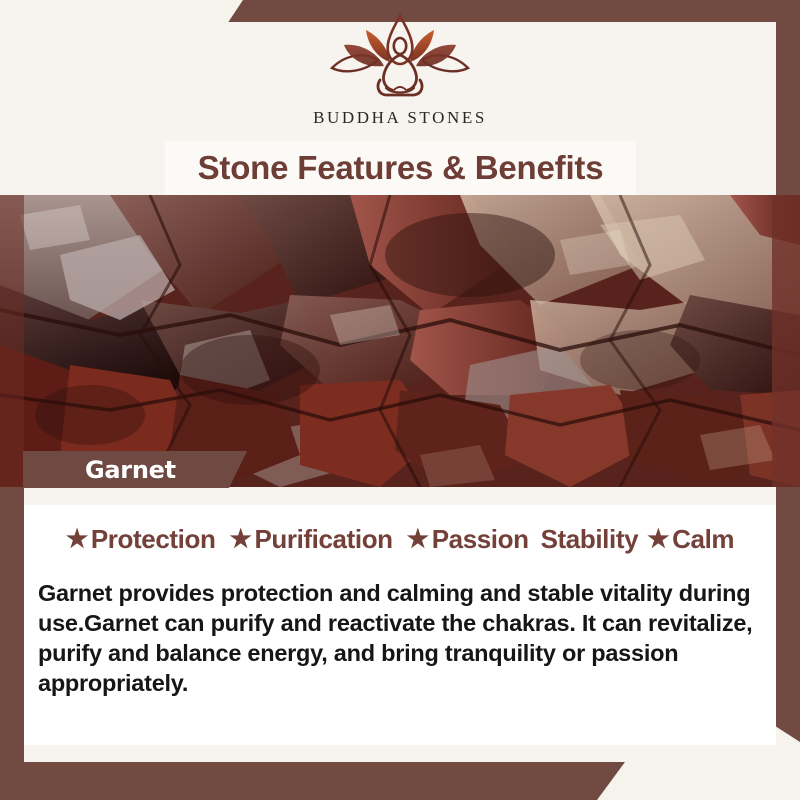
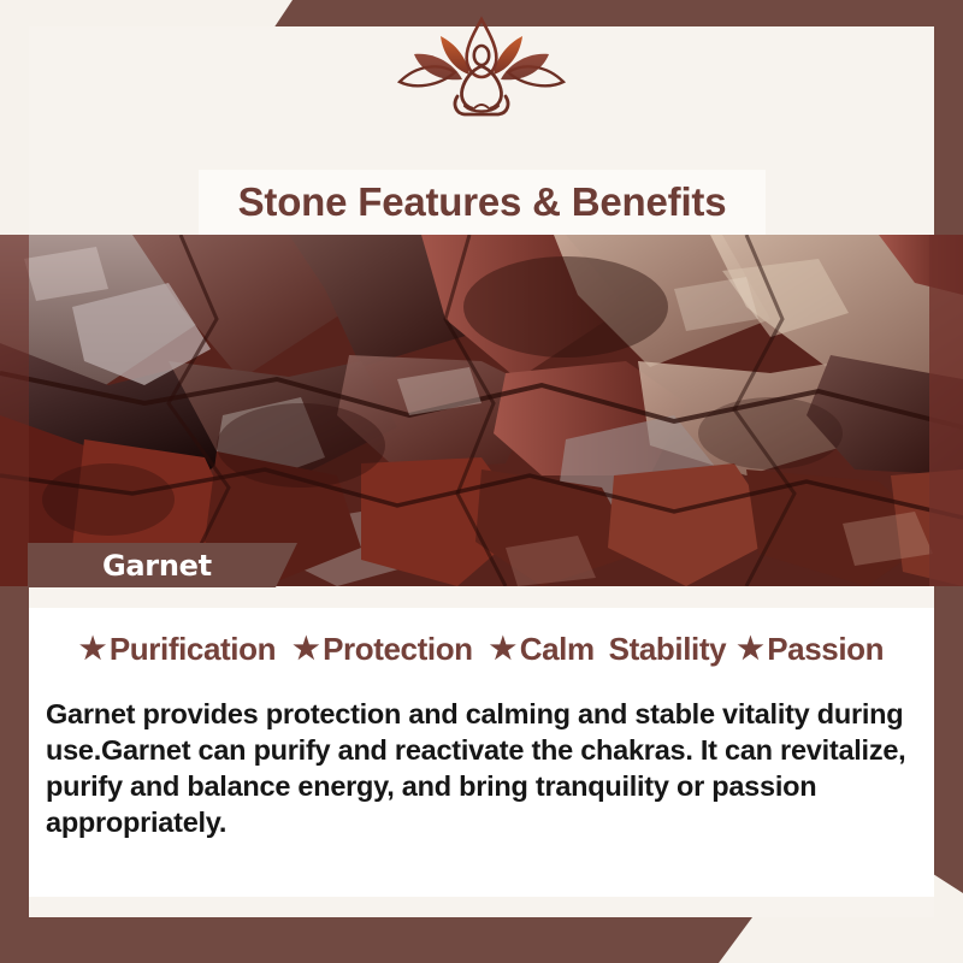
- BUDDHA STONES
  Stone Features & Benefits
  Garnet
  ★
- Protection
+ Purification
  ★
- Purification
+ Protection
  ★
- Passion
+ Calm
  Stability
  ★
- Calm
+ Passion
  Garnet provides protection and calming and stable vitality during use.Garnet can purify and reactivate the chakras. It can revitalize, purify and balance energy, and bring tranquility or passion appropriately.
